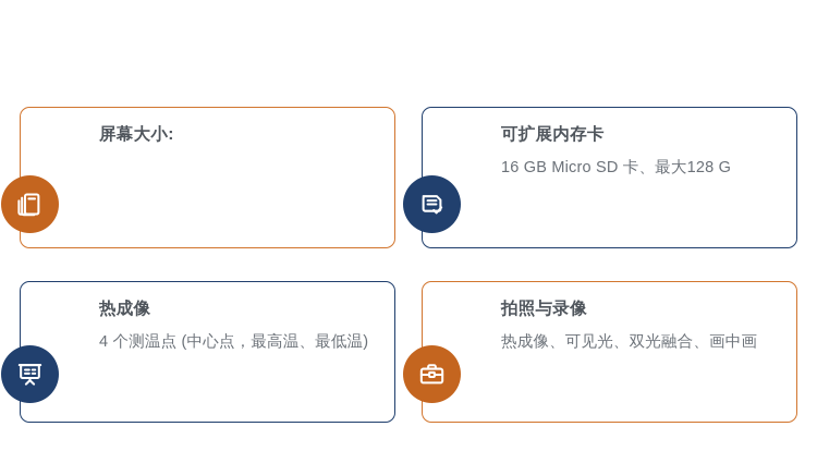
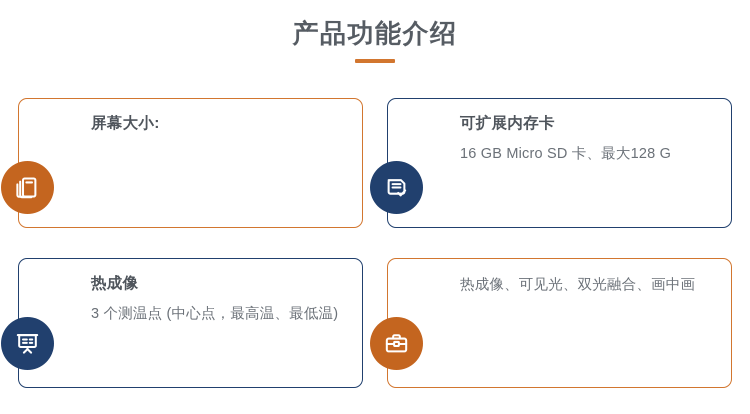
+ 产品功能介绍
  屏幕大小:
  可扩展内存卡
  16 GB Micro SD 卡、最大128 G
  热成像
- 4 个测温点 (中心点，最高温、最低温)
+ 3 个测温点 (中心点，最高温、最低温)
- 拍照与录像
  热成像、可见光、双光融合、画中画
